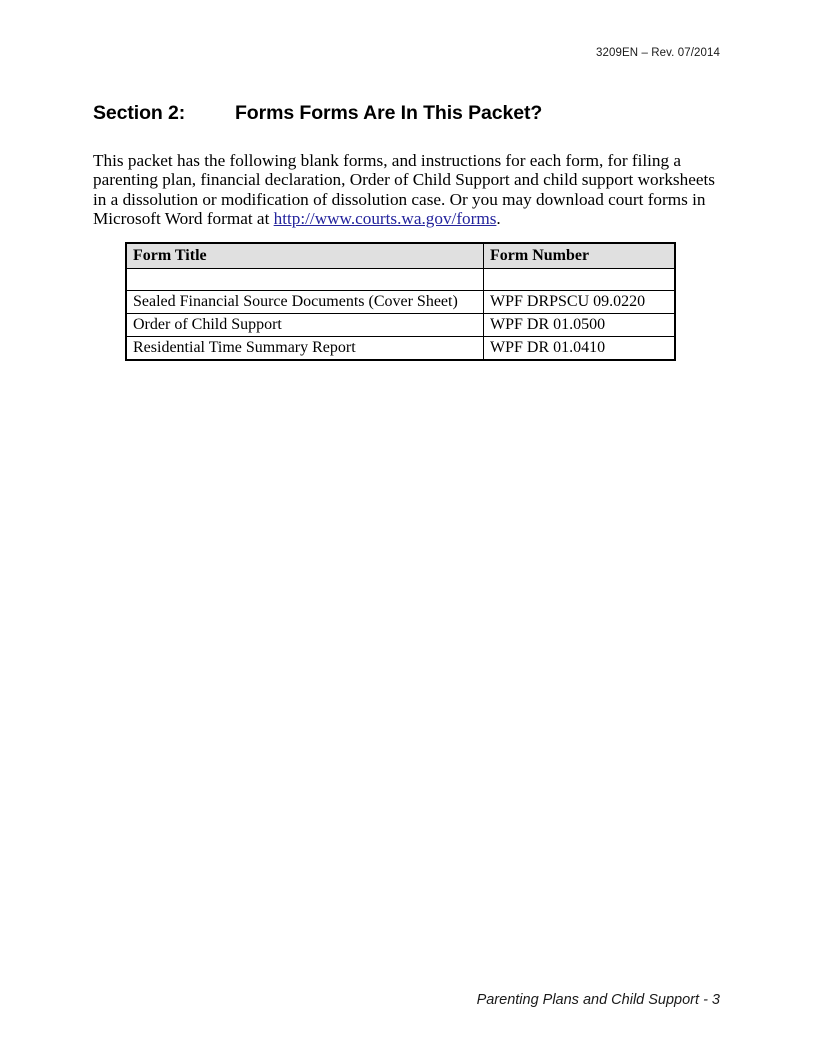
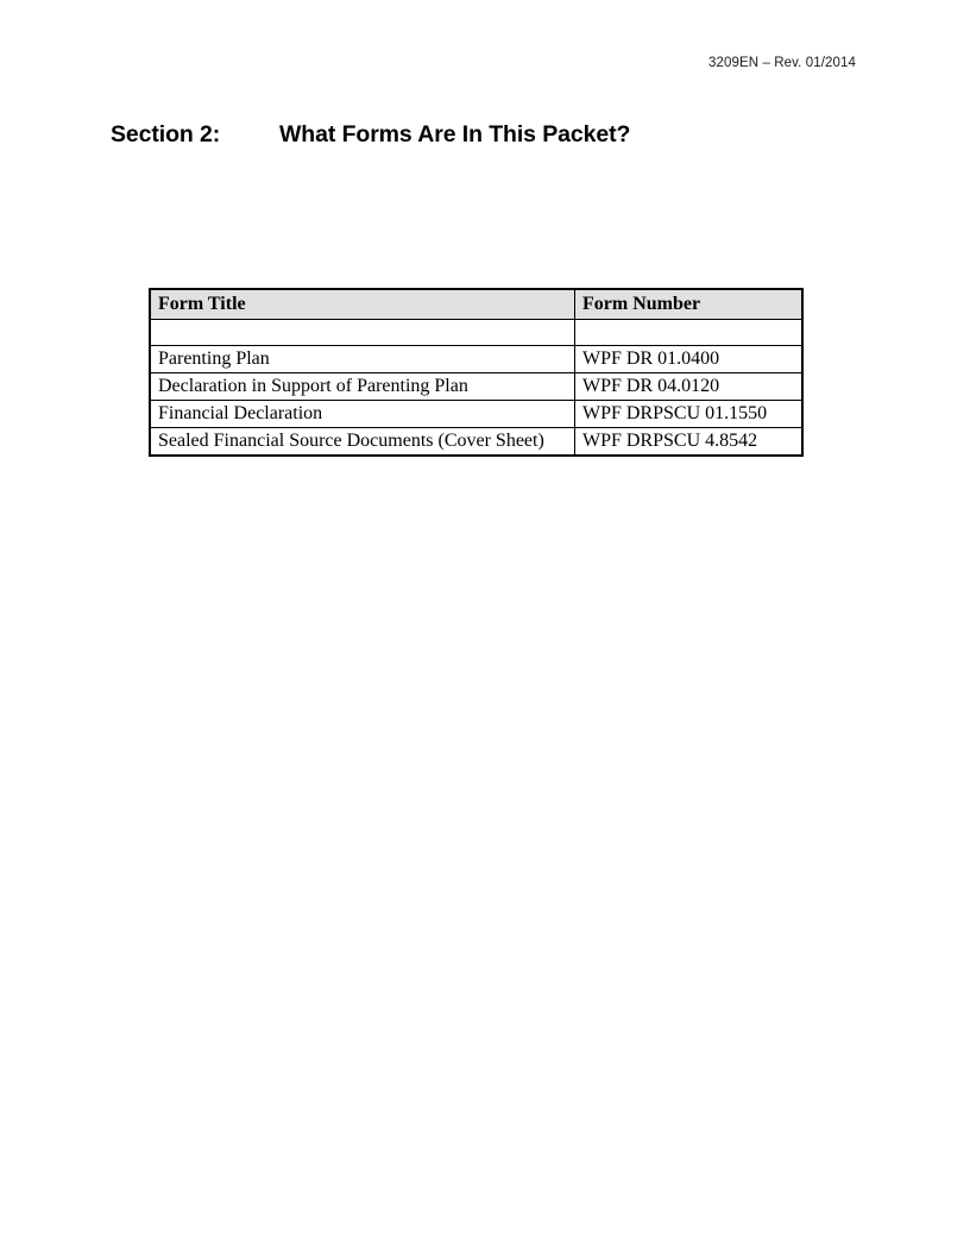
- 3209EN – Rev. 07/2014
+ 3209EN – Rev. 01/2014
- Section 2: Forms Forms Are In This Packet?
+ Section 2: What Forms Are In This Packet?
- This packet has the following blank forms, and instructions for each form, for filing a parenting plan, financial declaration, Order of Child Support and child support worksheets in a dissolution or modification of dissolution case. Or you may download court forms in Microsoft Word format at http://www.courts.wa.gov/forms.
  Form Title	Form Number
+ Parenting Plan	WPF DR 01.0400
+ Declaration in Support of Parenting Plan	WPF DR 04.0120
+ Financial Declaration	WPF DRPSCU 01.1550
- Sealed Financial Source Documents (Cover Sheet)	WPF DRPSCU 09.0220
+ Sealed Financial Source Documents (Cover Sheet)	WPF DRPSCU 4.8542
- Order of Child Support	WPF DR 01.0500
- Residential Time Summary Report	WPF DR 01.0410
- Parenting Plans and Child Support - 3
